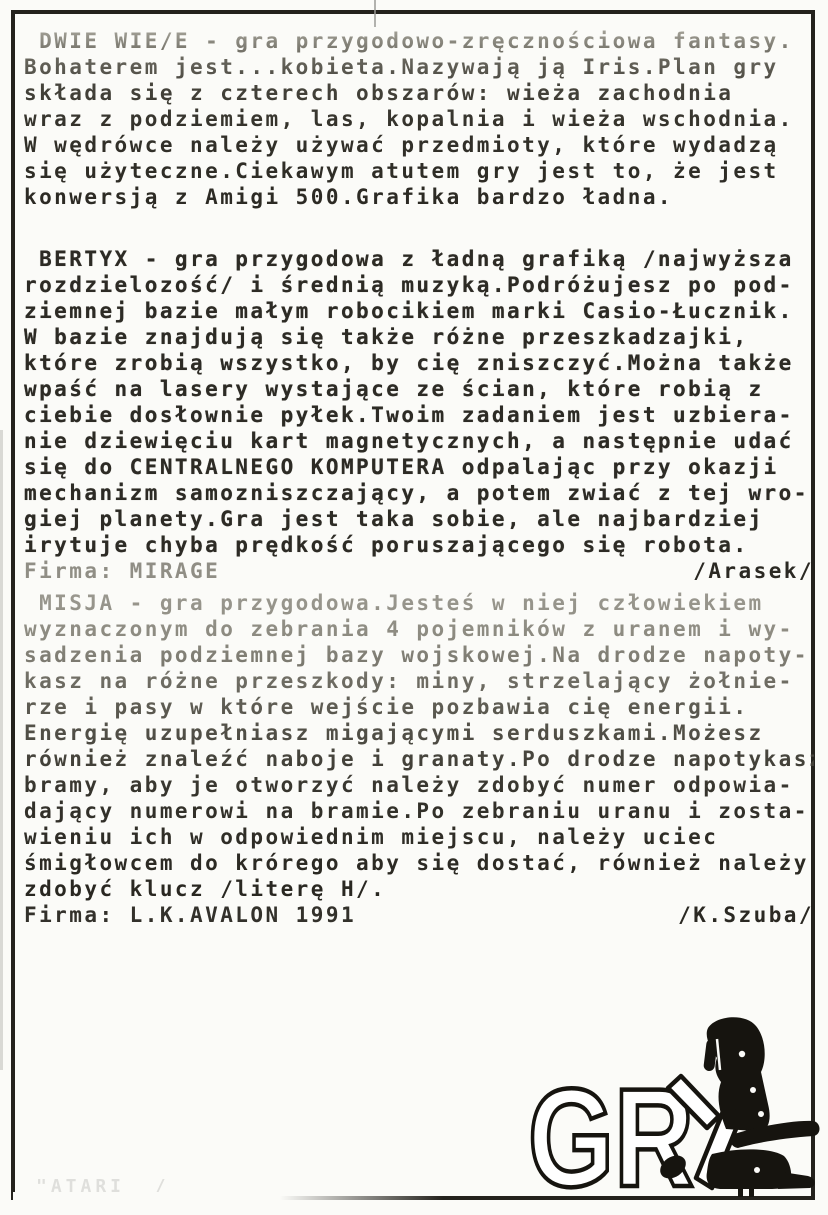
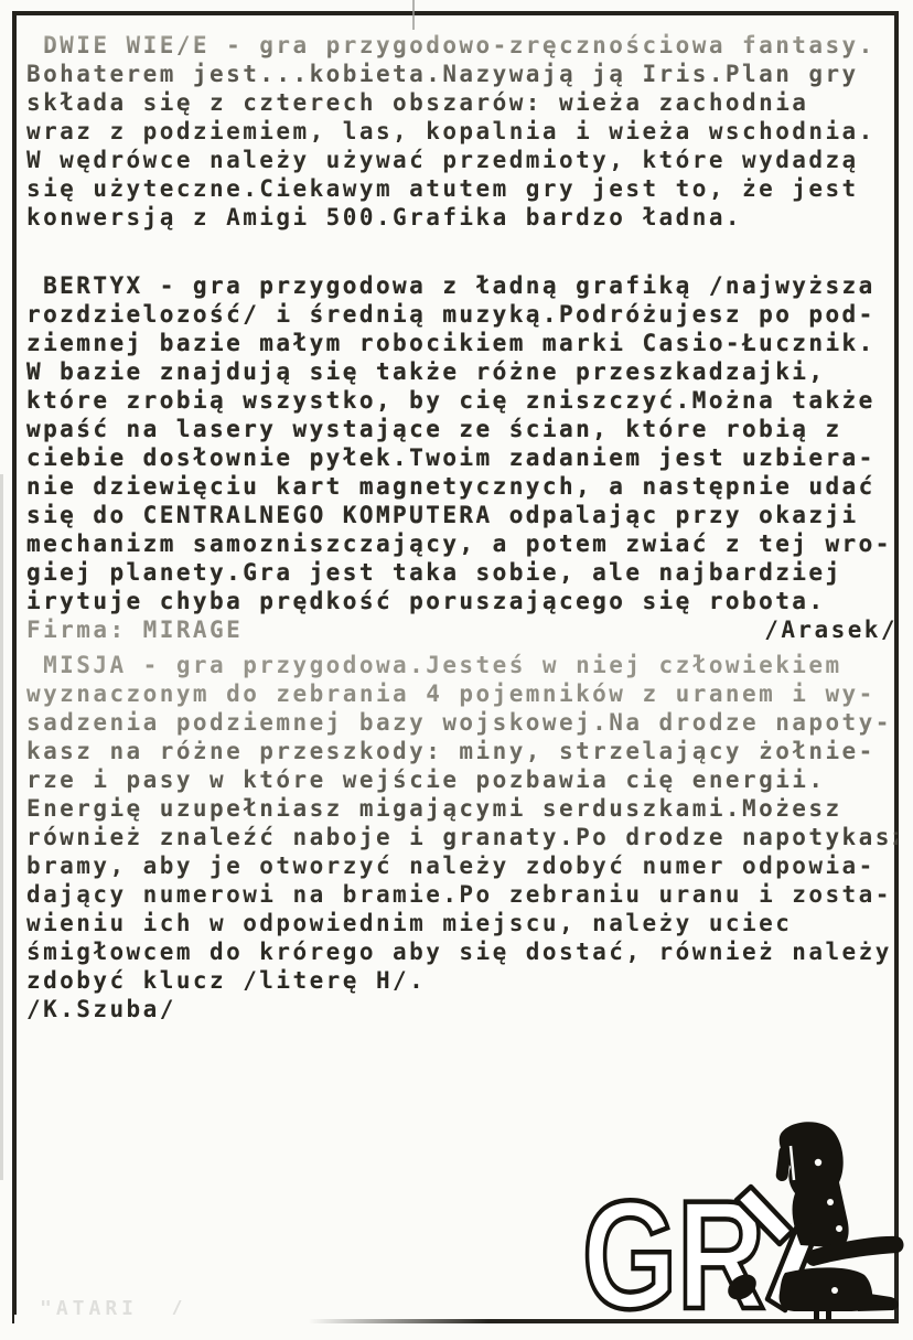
  DWIE WIE/E - gra przygodowo-zręcznościowa fantasy.
  Bohaterem jest...kobieta.Nazywają ją Iris.Plan gry
  składa się z czterech obszarów: wieża zachodnia
  wraz z podziemiem, las, kopalnia i wieża wschodnia.
  W wędrówce należy używać przedmioty, które wydadzą
  się użyteczne.Ciekawym atutem gry jest to, że jest
  konwersją z Amigi 500.Grafika bardzo ładna.
  BERTYX - gra przygodowa z ładną grafiką /najwyższa
  rozdzielozość/ i średnią muzyką.Podróżujesz po pod-
  ziemnej bazie małym robocikiem marki Casio-Łucznik.
  W bazie znajdują się także różne przeszkadzajki,
  które zrobią wszystko, by cię zniszczyć.Można także
  wpaść na lasery wystające ze ścian, które robią z
  ciebie dosłownie pyłek.Twoim zadaniem jest uzbiera-
  nie dziewięciu kart magnetycznych, a następnie udać
  się do CENTRALNEGO KOMPUTERA odpalając przy okazji
  mechanizm samozniszczający, a potem zwiać z tej wro-
  giej planety.Gra jest taka sobie, ale najbardziej
  irytuje chyba prędkość poruszającego się robota.
  Firma: MIRAGE
  /Arasek/
  MISJA - gra przygodowa.Jesteś w niej człowiekiem
  wyznaczonym do zebrania 4 pojemników z uranem i wy-
  sadzenia podziemnej bazy wojskowej.Na drodze napoty-
  kasz na różne przeszkody: miny, strzelający żołnie-
  rze i pasy w które wejście pozbawia cię energii.
  Energię uzupełniasz migającymi serduszkami.Możesz
  również znaleźć naboje i granaty.Po drodze napotykasz
  bramy, aby je otworzyć należy zdobyć numer odpowia-
  dający numerowi na bramie.Po zebraniu uranu i zosta-
  wieniu ich w odpowiednim miejscu, należy uciec
  śmigłowcem do krórego aby się dostać, również należy
  zdobyć klucz /literę H/.
- Firma: L.K.AVALON 1991
  /K.Szuba/
  GR
  "ATARI /
